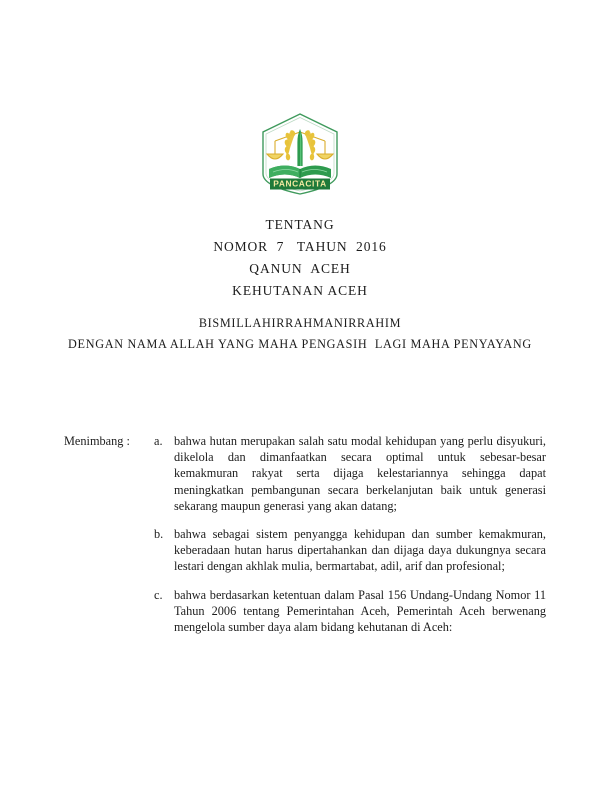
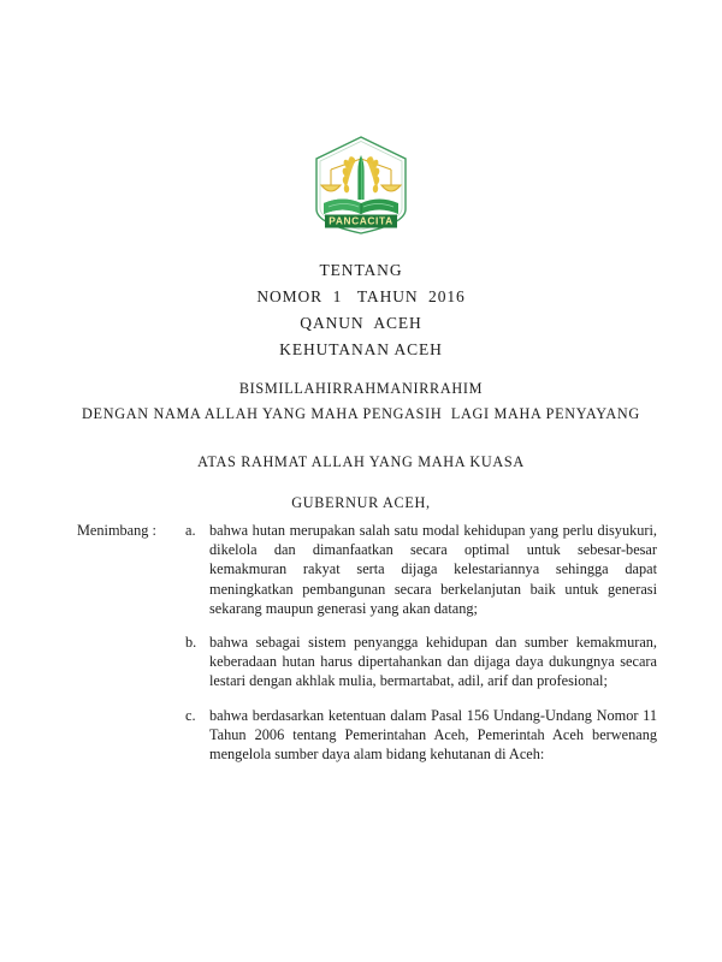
  PANCACITA
  TENTANG
- NOMOR 7 TAHUN 2016
+ NOMOR 1 TAHUN 2016
  QANUN ACEH
  KEHUTANAN ACEH
  BISMILLAHIRRAHMANIRRAHIM
  DENGAN NAMA ALLAH YANG MAHA PENGASIH LAGI MAHA PENYAYANG
+ ATAS RAHMAT ALLAH YANG MAHA KUASA
+ GUBERNUR ACEH,
  Menimbang :
  a.
  bahwa hutan merupakan salah satu modal kehidupan yang perlu disyukuri, dikelola dan dimanfaatkan secara optimal untuk sebesar-besar kemakmuran rakyat serta dijaga kelestariannya sehingga dapat meningkatkan pembangunan secara berkelanjutan baik untuk generasi sekarang maupun generasi yang akan datang;
  b.
  bahwa sebagai sistem penyangga kehidupan dan sumber kemakmuran, keberadaan hutan harus dipertahankan dan dijaga daya dukungnya secara lestari dengan akhlak mulia, bermartabat, adil, arif dan profesional;
  c.
  bahwa berdasarkan ketentuan dalam Pasal 156 Undang-Undang Nomor 11 Tahun 2006 tentang Pemerintahan Aceh, Pemerintah Aceh berwenang mengelola sumber daya alam bidang kehutanan di Aceh:
